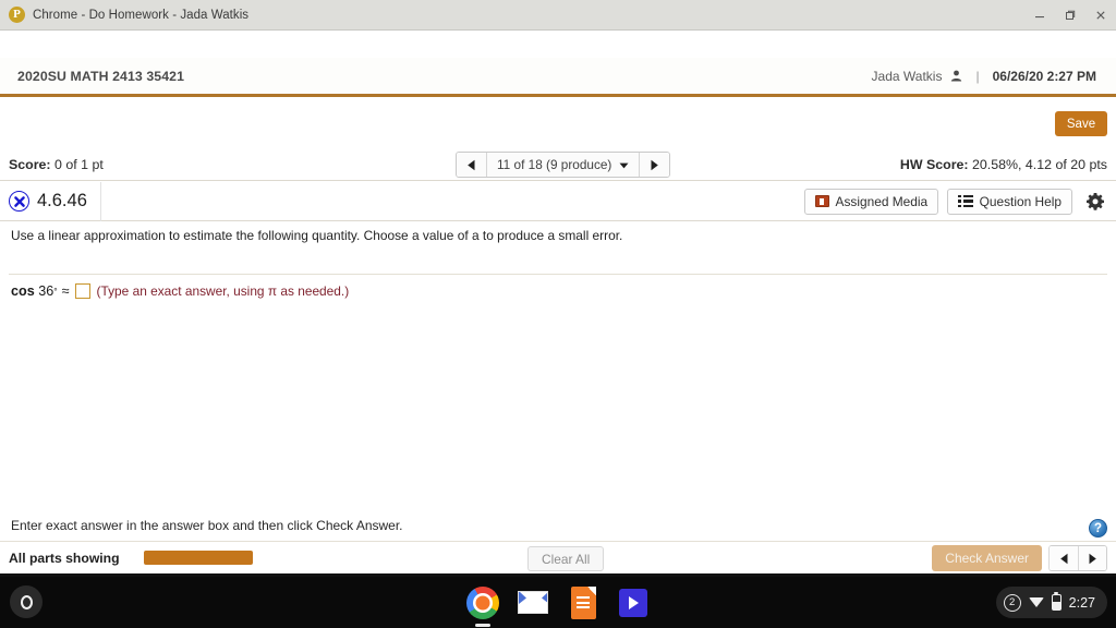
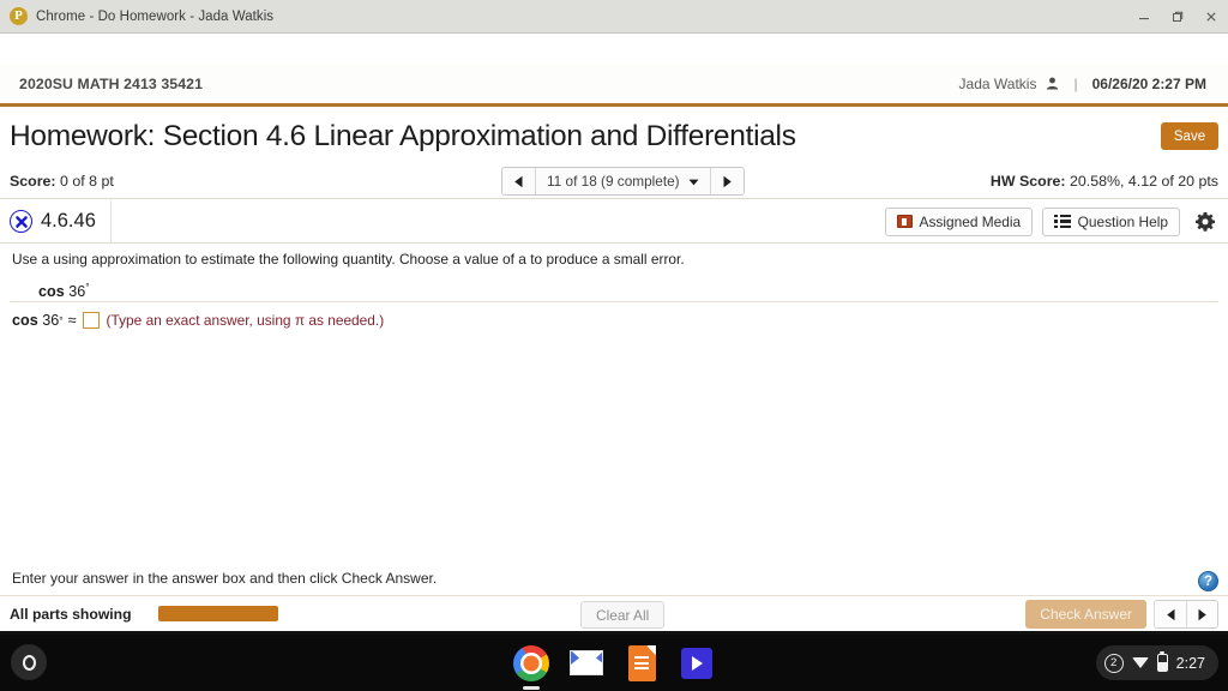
  P
  Chrome - Do Homework - Jada Watkis
  2020SU MATH 2413 35421
  Jada Watkis
  |
  06/26/20 2:27 PM
+ Homework: Section 4.6 Linear Approximation and Differentials
  Save
- Score: 0 of 1 pt
+ Score: 0 of 8 pt
- 11 of 18 (9 produce)
+ 11 of 18 (9 complete)
  HW Score:
  20.58%, 4.12 of 20 pts
  4.6.46
  Assigned Media
  Question Help
- Use a linear approximation to estimate the following quantity. Choose a value of a to produce a small error.
+ Use a using approximation to estimate the following quantity. Choose a value of a to produce a small error.
+ cos 36°
  cos
  36
  °
  ≈
  (Type an exact answer, using π as needed.)
- Enter exact answer in the answer box and then click Check Answer.
+ Enter your answer in the answer box and then click Check Answer.
  ?
  All parts showing
  Clear All
  Check Answer
  2
  2:27
